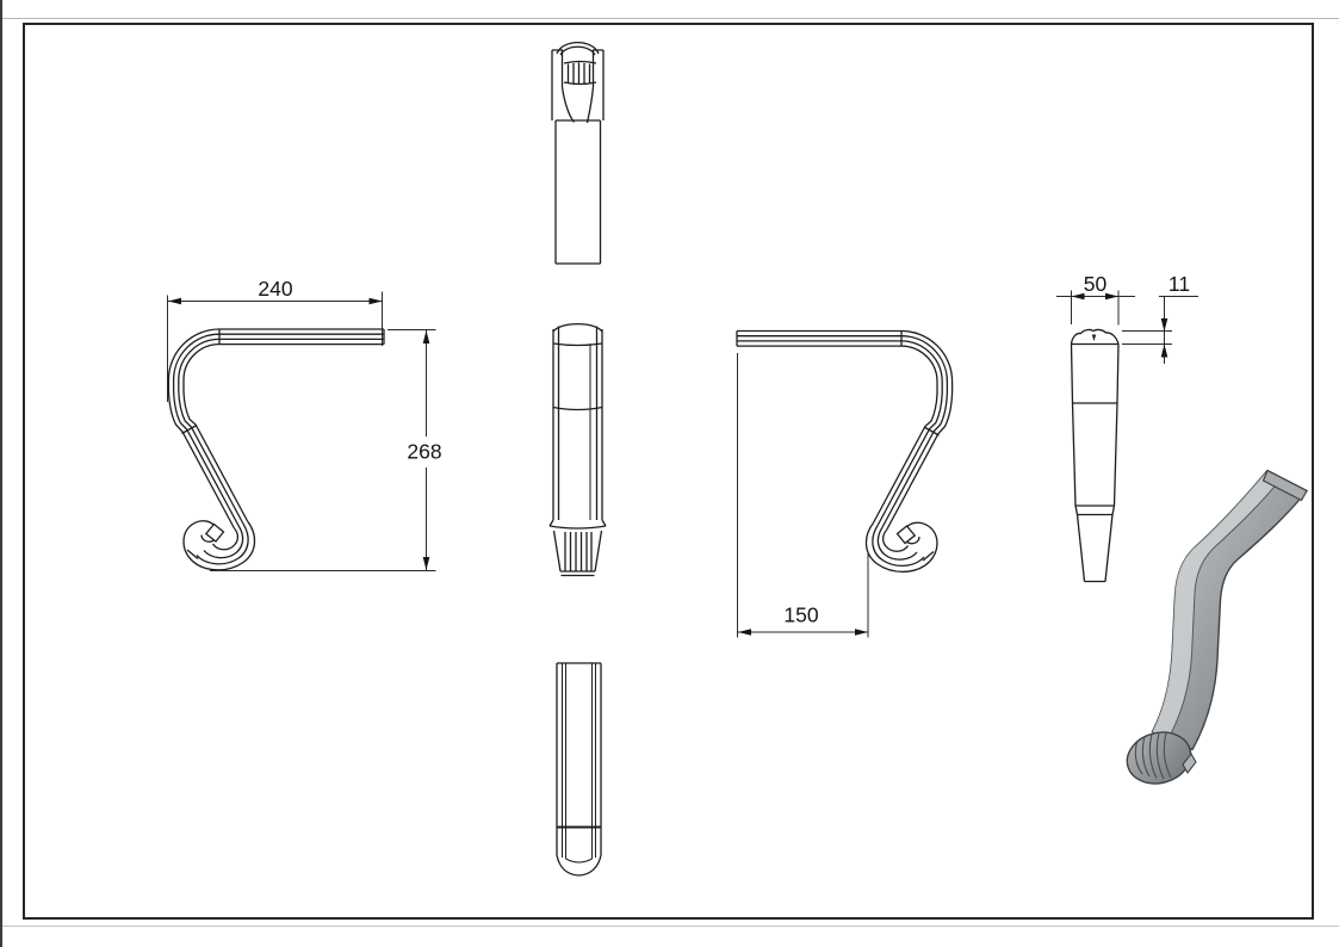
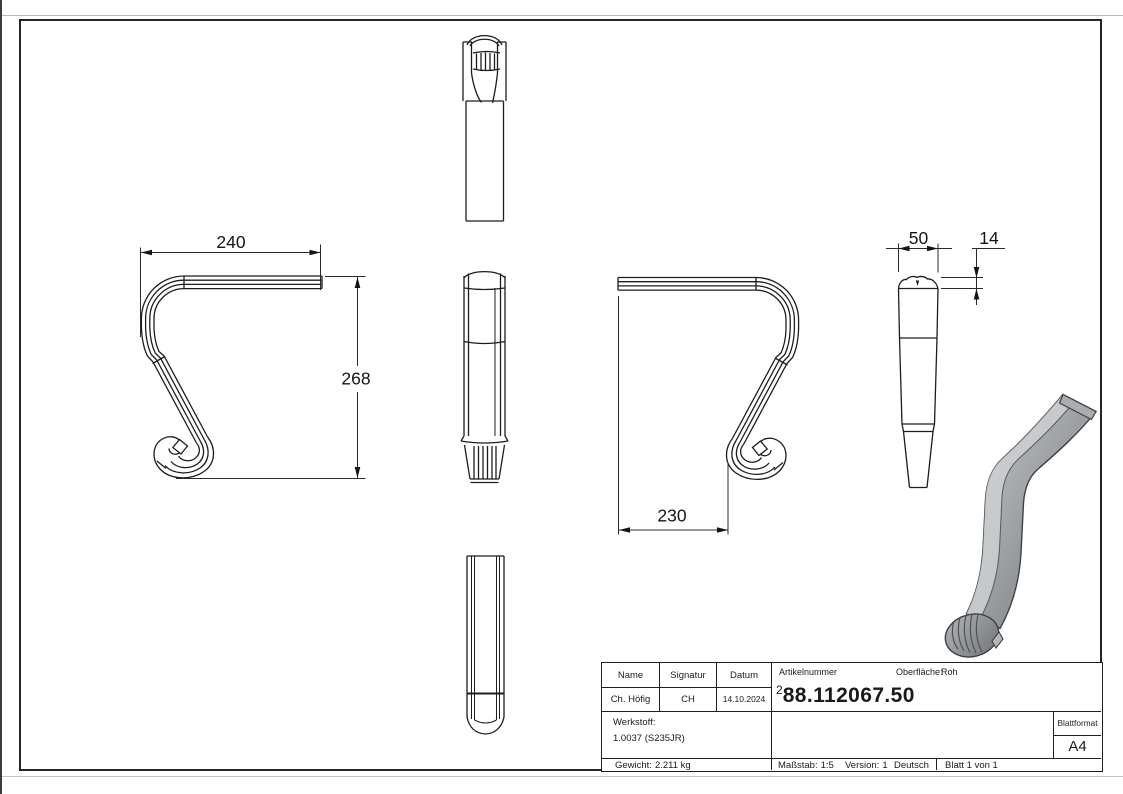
  240
  268
- 150
+ 230
  50
- 11
+ 14
+ Name
+ Signatur
+ Datum
+ Ch. Höfig
+ CH
+ 14.10.2024
+ Artikelnummer
+ Oberfläche:
+ Roh
+ 288.112067.50
+ Werkstoff:
+ 1.0037 (S235JR)
+ Blattformat
+ A4
+ Gewicht: 2.211 kg
+ Maßstab: 1:5
+ Version: 1
+ Deutsch
+ Blatt 1 von 1
